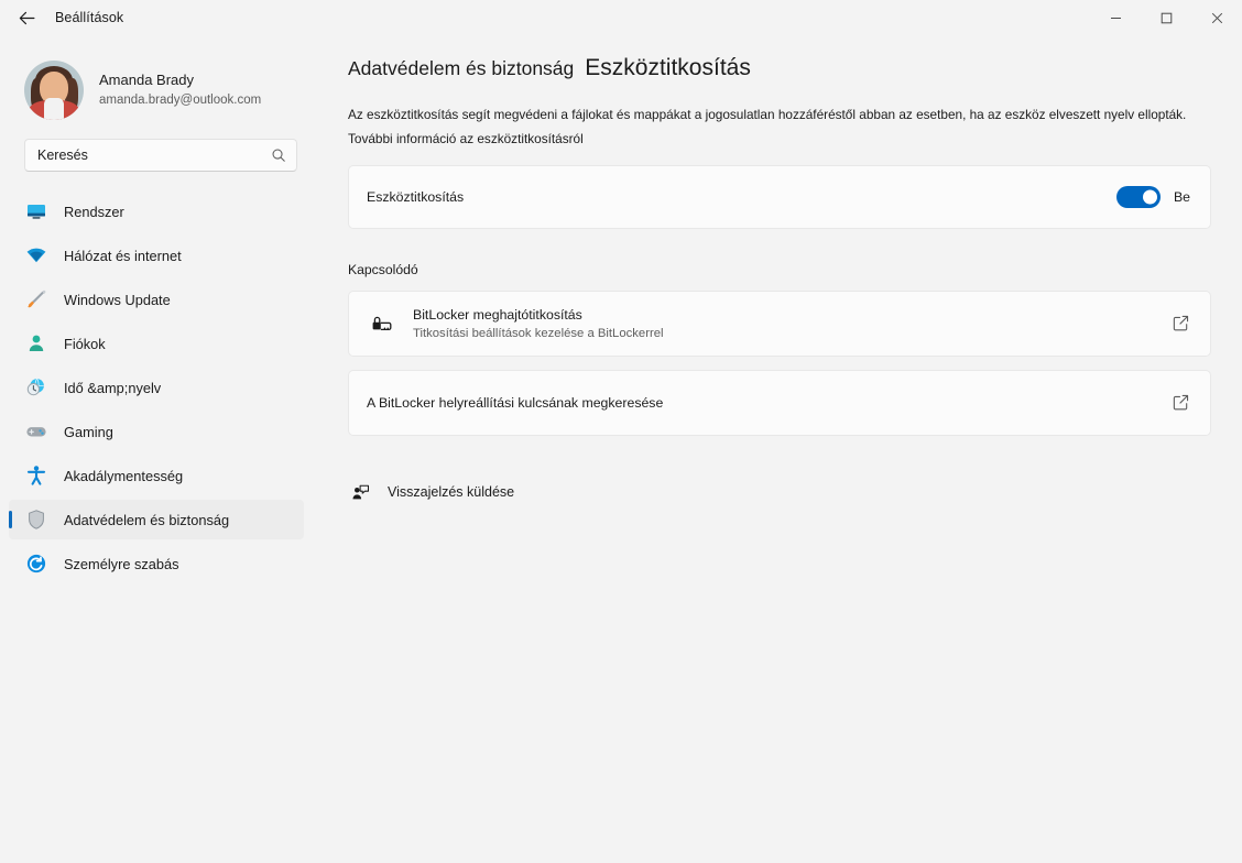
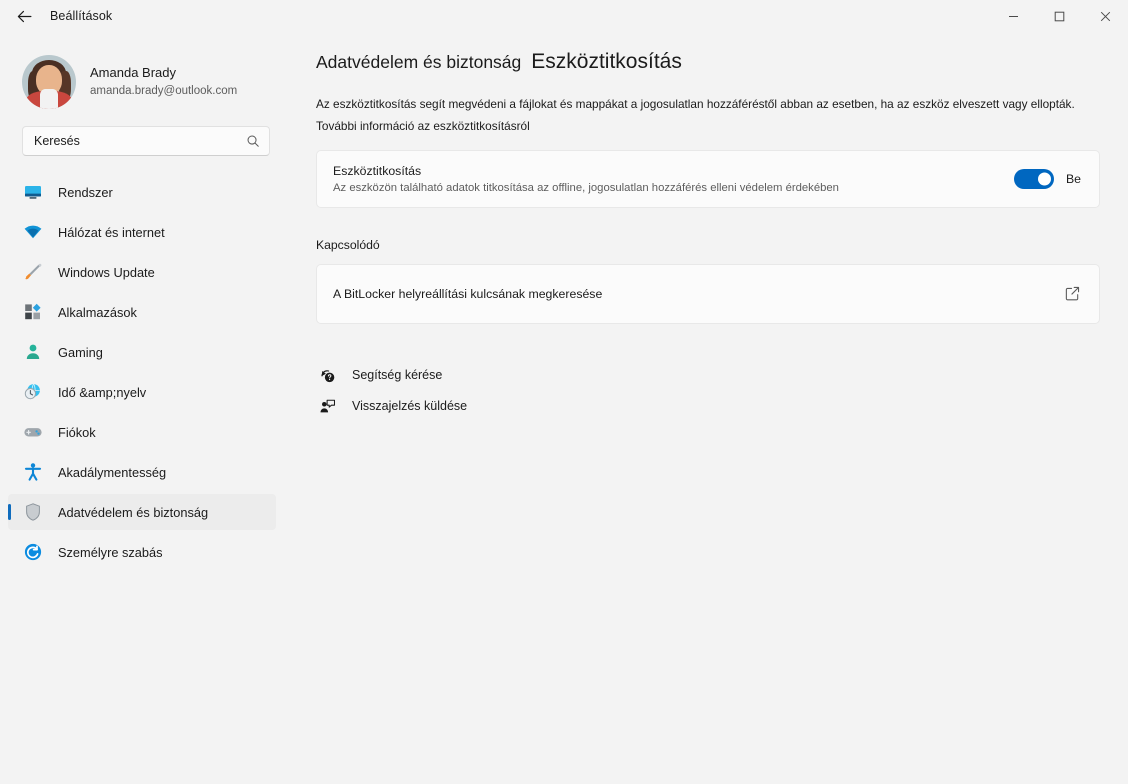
  Beállítások
  Amanda Brady
  amanda.brady@outlook.com
  Keresés
  Rendszer
  Hálózat és internet
  Windows Update
+ Alkalmazások
- Fiókok
+ Gaming
  Idő &amp;nyelv
- Gaming
+ Fiókok
  Akadálymentesség
  Adatvédelem és biztonság
  Személyre szabás
  Adatvédelem és biztonság
  Eszköztitkosítás
- Az eszköztitkosítás segít megvédeni a fájlokat és mappákat a jogosulatlan hozzáféréstől abban az esetben, ha az eszköz elveszett nyelv ellopták. További információ az eszköztitkosításról
+ Az eszköztitkosítás segít megvédeni a fájlokat és mappákat a jogosulatlan hozzáféréstől abban az esetben, ha az eszköz elveszett vagy ellopták. További információ az eszköztitkosításról
  Eszköztitkosítás
+ Az eszközön található adatok titkosítása az offline, jogosulatlan hozzáférés elleni védelem érdekében
  Be
  Kapcsolódó
- BitLocker meghajtótitkosítás
- Titkosítási beállítások kezelése a BitLockerrel
  A BitLocker helyreállítási kulcsának megkeresése
+ Segítség kérése
  Visszajelzés küldése
